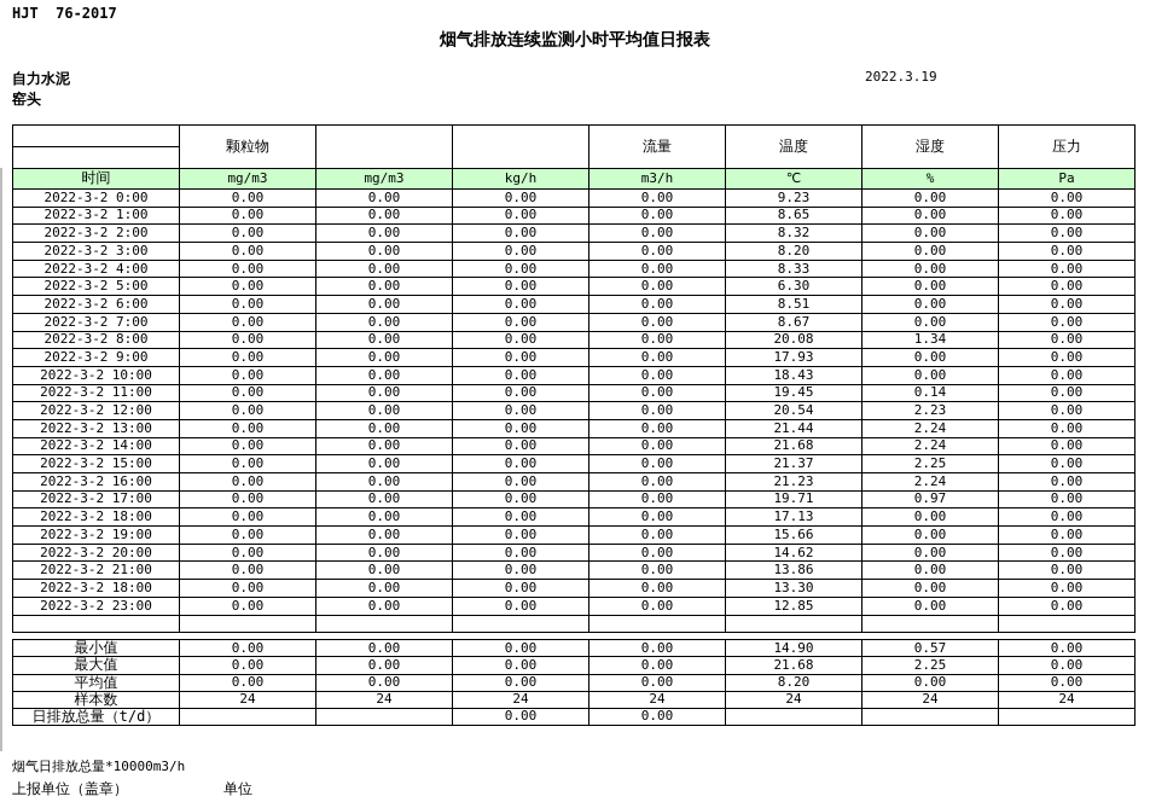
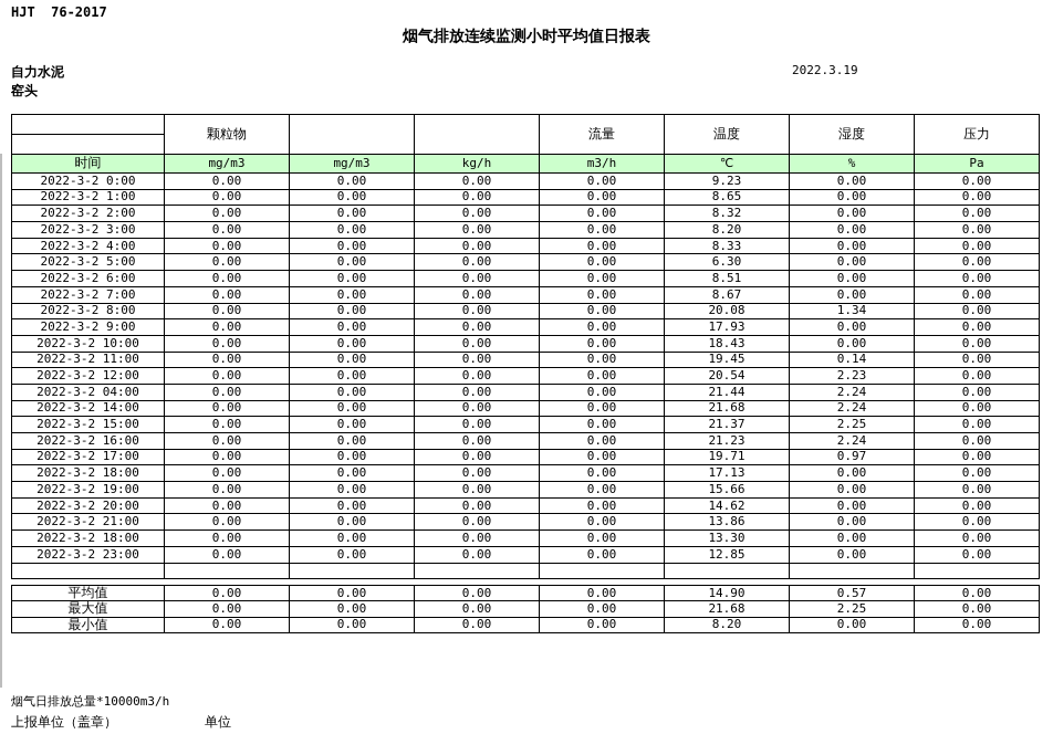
  HJT 76-2017
  烟气排放连续监测小时平均值日报表
  2022.3.19
  自力水泥
  窑头
  	颗粒物			流量	温度	湿度	压力
  时间	mg/m3	mg/m3	kg/h	m3/h	℃	%	Pa
  2022-3-2 0:00	0.00	0.00	0.00	0.00	9.23	0.00	0.00
  2022-3-2 1:00	0.00	0.00	0.00	0.00	8.65	0.00	0.00
  2022-3-2 2:00	0.00	0.00	0.00	0.00	8.32	0.00	0.00
  2022-3-2 3:00	0.00	0.00	0.00	0.00	8.20	0.00	0.00
  2022-3-2 4:00	0.00	0.00	0.00	0.00	8.33	0.00	0.00
  2022-3-2 5:00	0.00	0.00	0.00	0.00	6.30	0.00	0.00
  2022-3-2 6:00	0.00	0.00	0.00	0.00	8.51	0.00	0.00
  2022-3-2 7:00	0.00	0.00	0.00	0.00	8.67	0.00	0.00
  2022-3-2 8:00	0.00	0.00	0.00	0.00	20.08	1.34	0.00
  2022-3-2 9:00	0.00	0.00	0.00	0.00	17.93	0.00	0.00
  2022-3-2 10:00	0.00	0.00	0.00	0.00	18.43	0.00	0.00
  2022-3-2 11:00	0.00	0.00	0.00	0.00	19.45	0.14	0.00
  2022-3-2 12:00	0.00	0.00	0.00	0.00	20.54	2.23	0.00
- 2022-3-2 13:00	0.00	0.00	0.00	0.00	21.44	2.24	0.00
+ 2022-3-2 04:00	0.00	0.00	0.00	0.00	21.44	2.24	0.00
  2022-3-2 14:00	0.00	0.00	0.00	0.00	21.68	2.24	0.00
  2022-3-2 15:00	0.00	0.00	0.00	0.00	21.37	2.25	0.00
  2022-3-2 16:00	0.00	0.00	0.00	0.00	21.23	2.24	0.00
  2022-3-2 17:00	0.00	0.00	0.00	0.00	19.71	0.97	0.00
  2022-3-2 18:00	0.00	0.00	0.00	0.00	17.13	0.00	0.00
  2022-3-2 19:00	0.00	0.00	0.00	0.00	15.66	0.00	0.00
  2022-3-2 20:00	0.00	0.00	0.00	0.00	14.62	0.00	0.00
  2022-3-2 21:00	0.00	0.00	0.00	0.00	13.86	0.00	0.00
  2022-3-2 18:00	0.00	0.00	0.00	0.00	13.30	0.00	0.00
  2022-3-2 23:00	0.00	0.00	0.00	0.00	12.85	0.00	0.00
- 最小值	0.00	0.00	0.00	0.00	14.90	0.57	0.00
+ 平均值	0.00	0.00	0.00	0.00	14.90	0.57	0.00
  最大值	0.00	0.00	0.00	0.00	21.68	2.25	0.00
- 平均值	0.00	0.00	0.00	0.00	8.20	0.00	0.00
+ 最小值	0.00	0.00	0.00	0.00	8.20	0.00	0.00
- 样本数	24	24	24	24	24	24	24
- 日排放总量（t/d）			0.00	0.00
  烟气日排放总量*10000m3/h
  上报单位（盖章）
  单位
